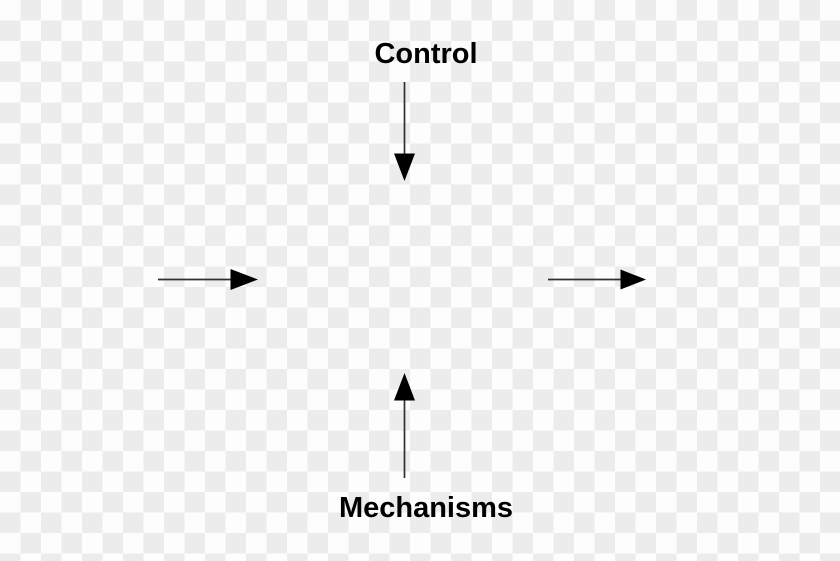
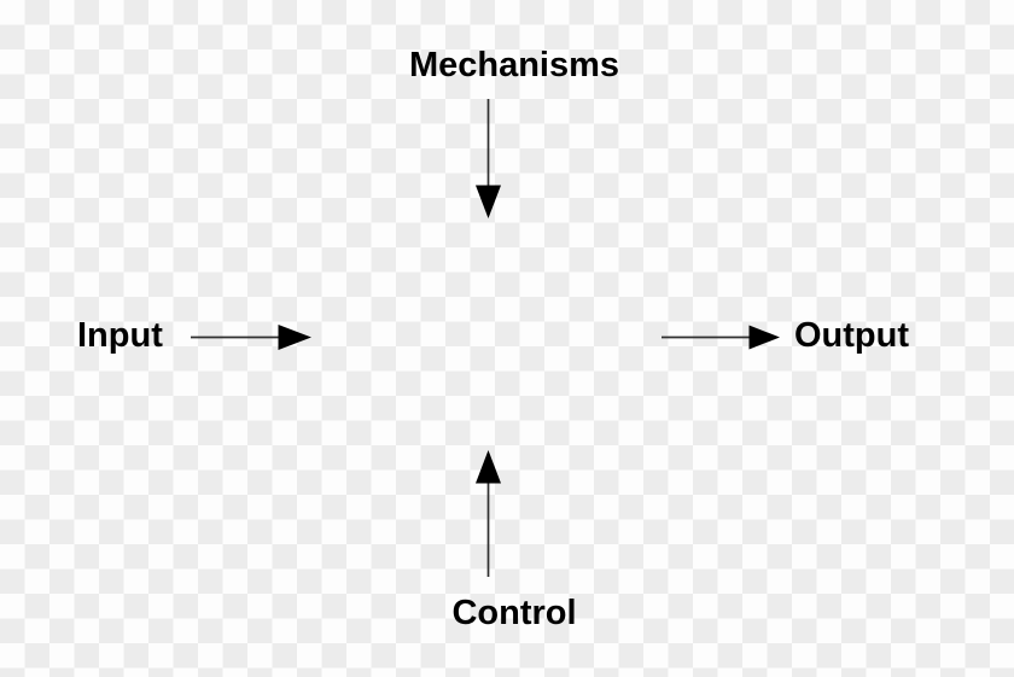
- Control
+ Mechanisms
+ Input
+ Output
- Mechanisms
+ Control
